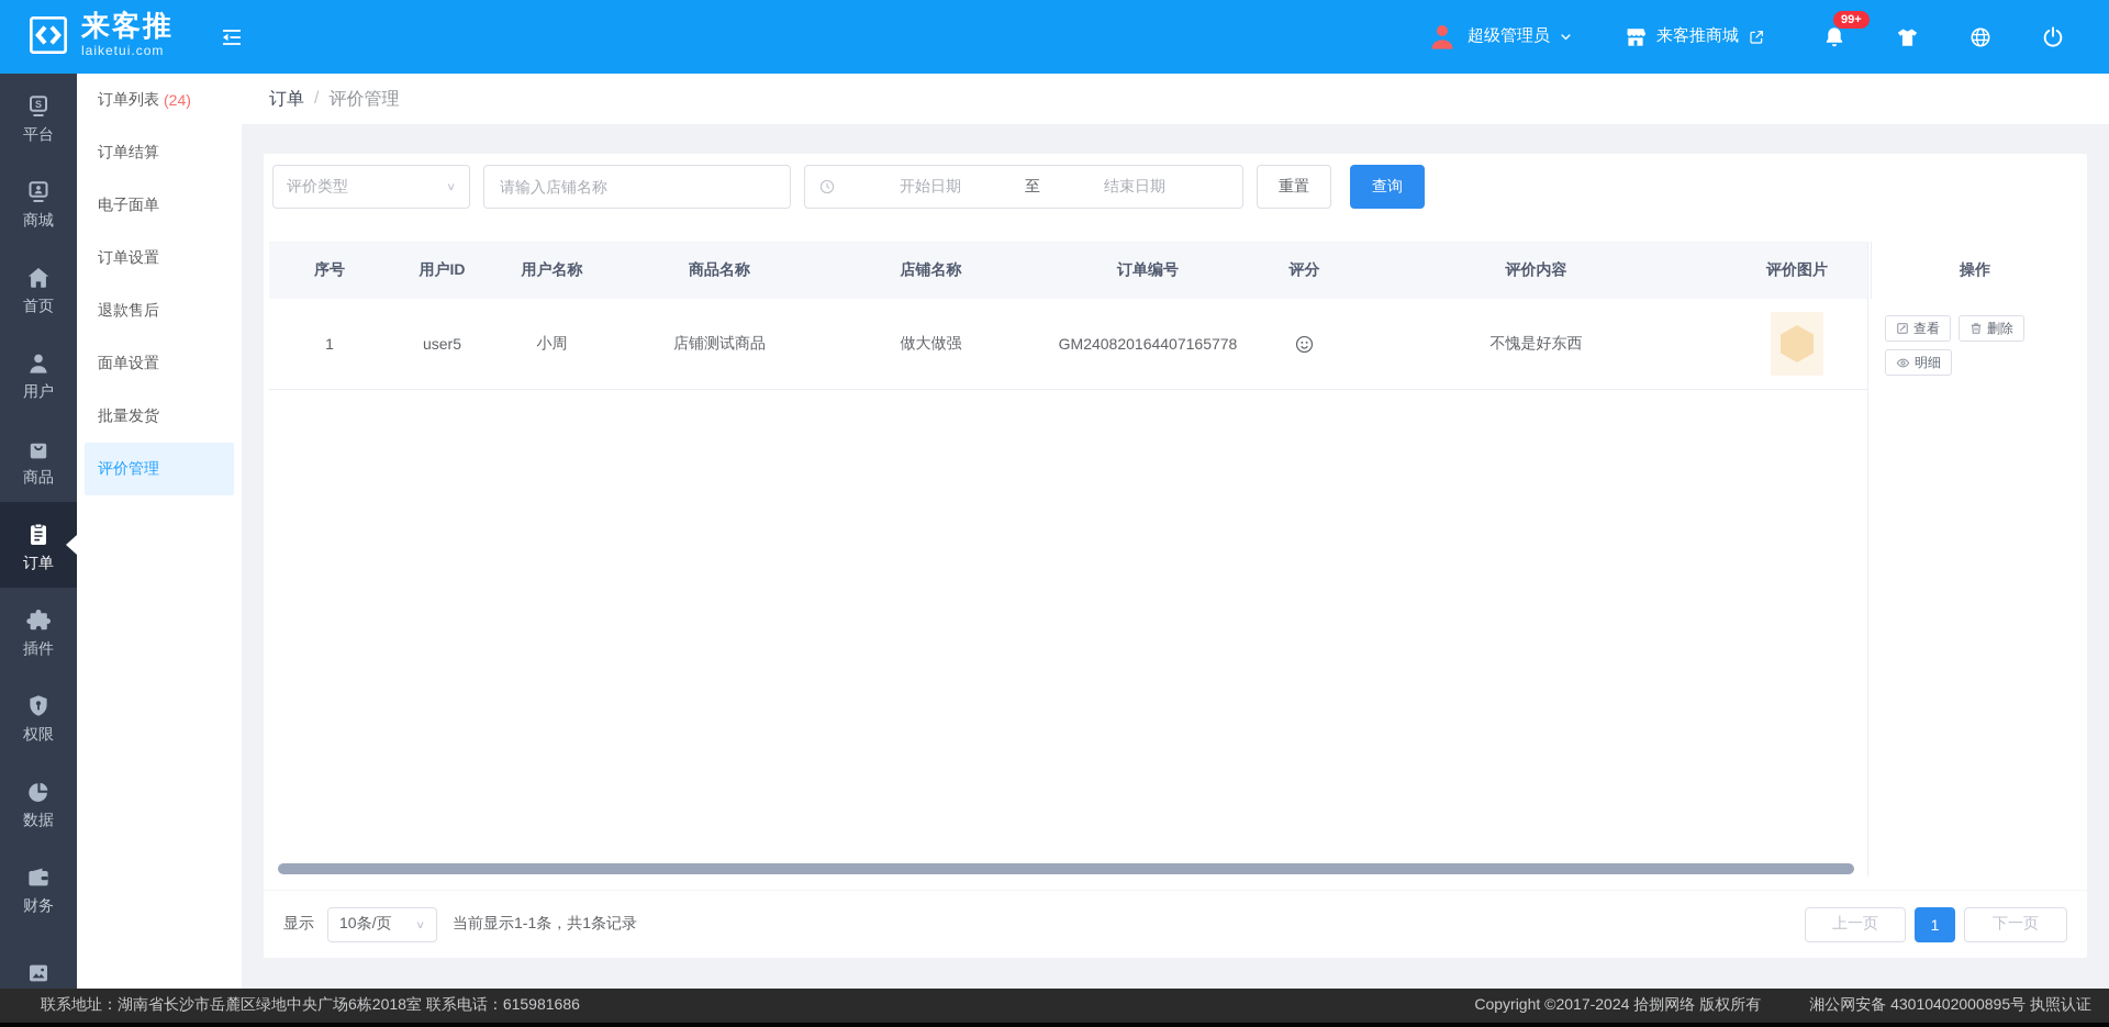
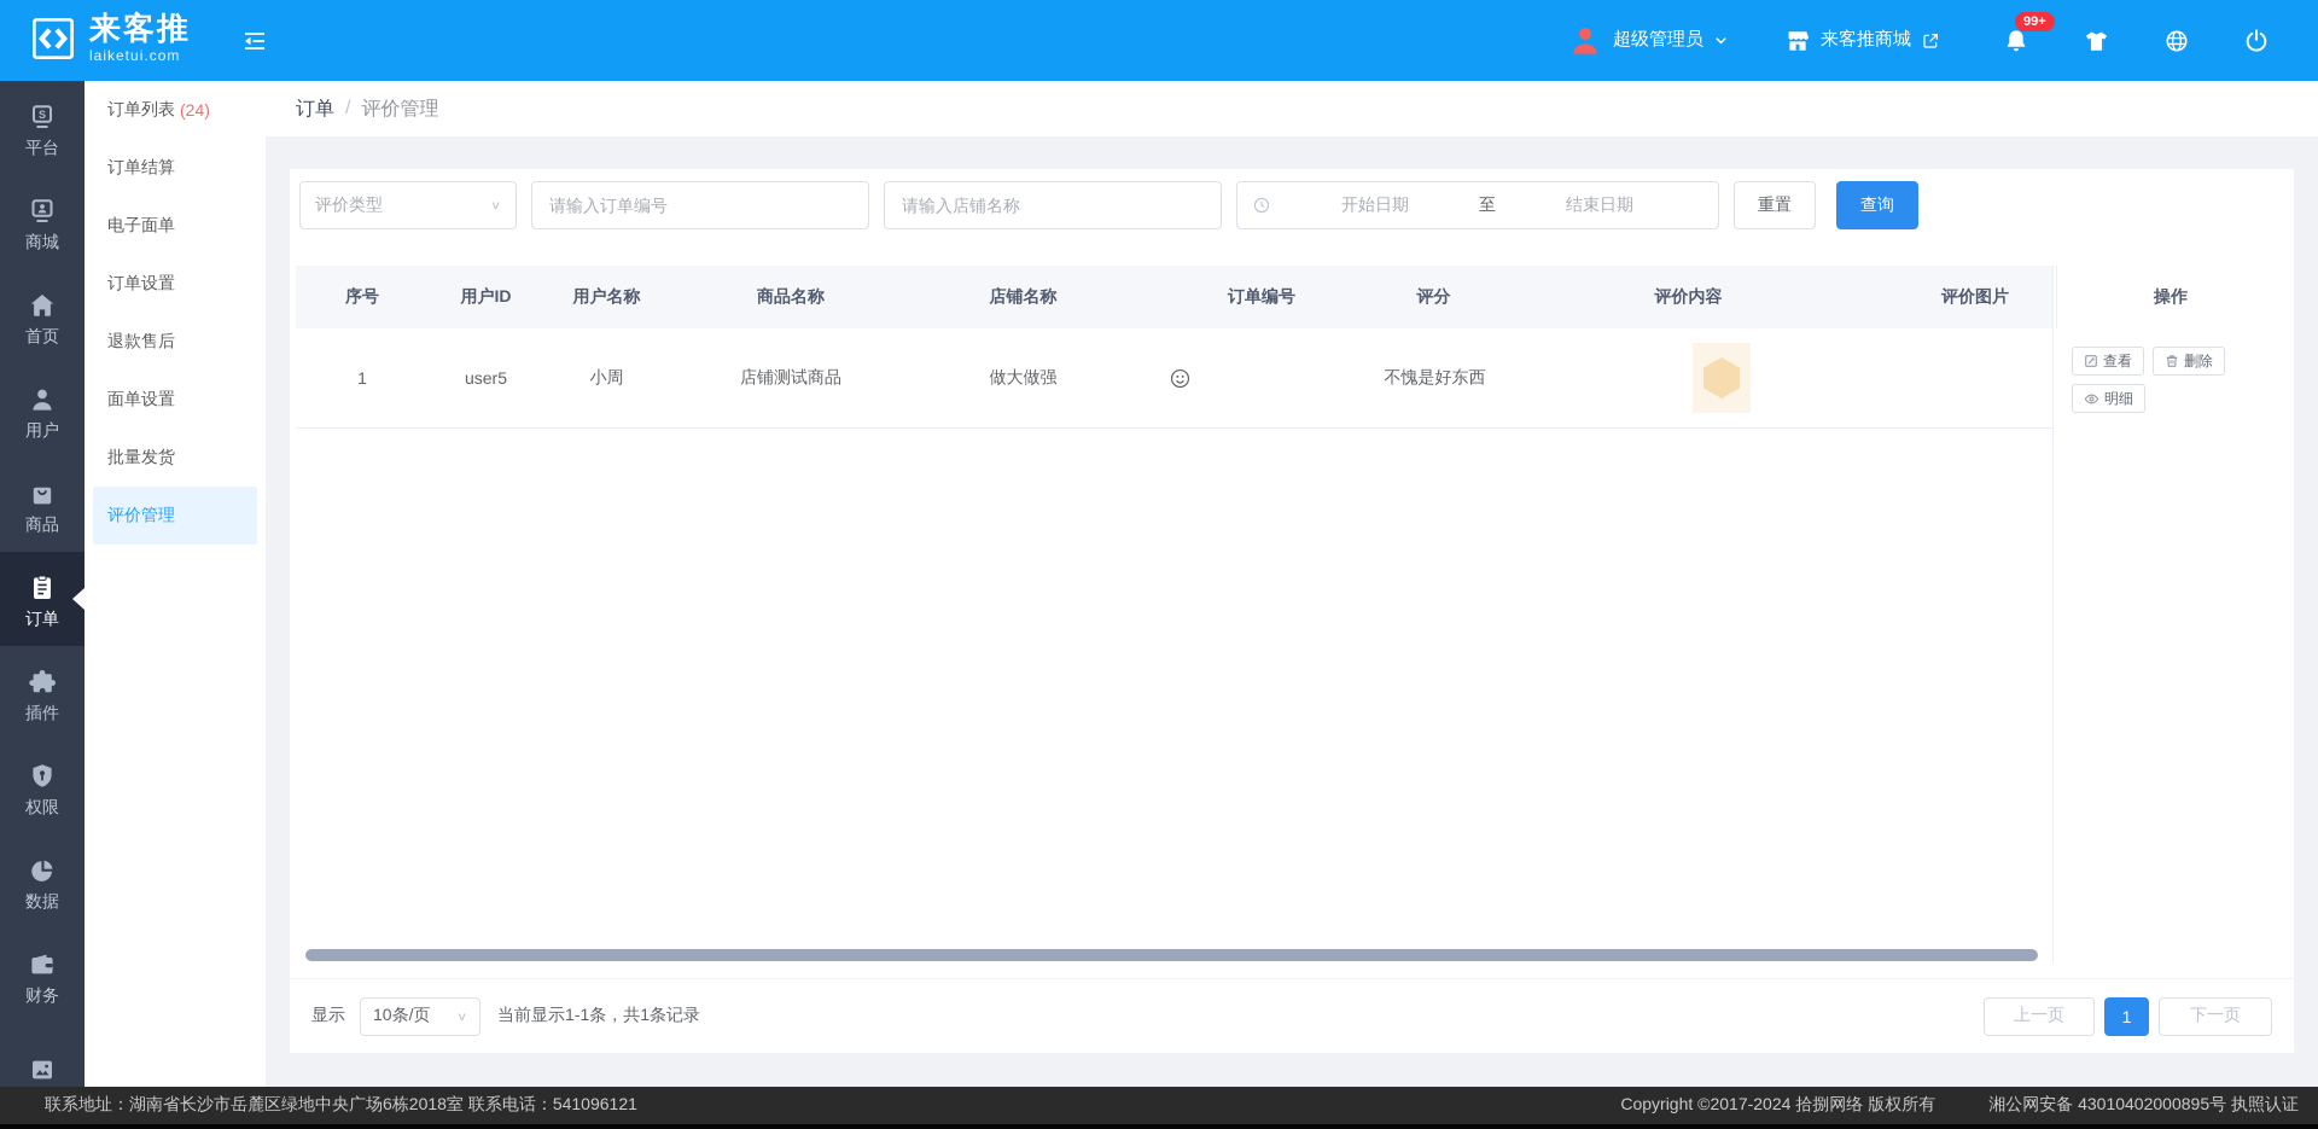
  来客推
  laiketui.com
  超级管理员
  来客推商城
  99+
  S
  平台
  商城
  首页
  用户
  商品
  订单
  插件
  权限
  数据
  财务
  订单列表
  (24)
  订单结算
  电子面单
  订单设置
  退款售后
  面单设置
  批量发货
  评价管理
  订单
  /
  评价管理
  评价类型
  ∨
+ 请输入订单编号
  请输入店铺名称
  开始日期
  至
  结束日期
  重置
  查询
  序号
  用户ID
  用户名称
  商品名称
  店铺名称
  订单编号
  评分
  评价内容
  评价图片
  1
  user5
  小周
  店铺测试商品
  做大做强
- GM240820164407165778
  不愧是好东西
  操作
  查看
  删除
  明细
  显示
  10条/页
  ∨
  当前显示1-1条，共1条记录
  上一页
  1
  下一页
- 联系地址：湖南省长沙市岳麓区绿地中央广场6栋2018室 联系电话：615981686
+ 联系地址：湖南省长沙市岳麓区绿地中央广场6栋2018室 联系电话：541096121
  Copyright ©2017-2024 拾捌网络 版权所有
  湘公网安备 43010402000895号 执照认证
